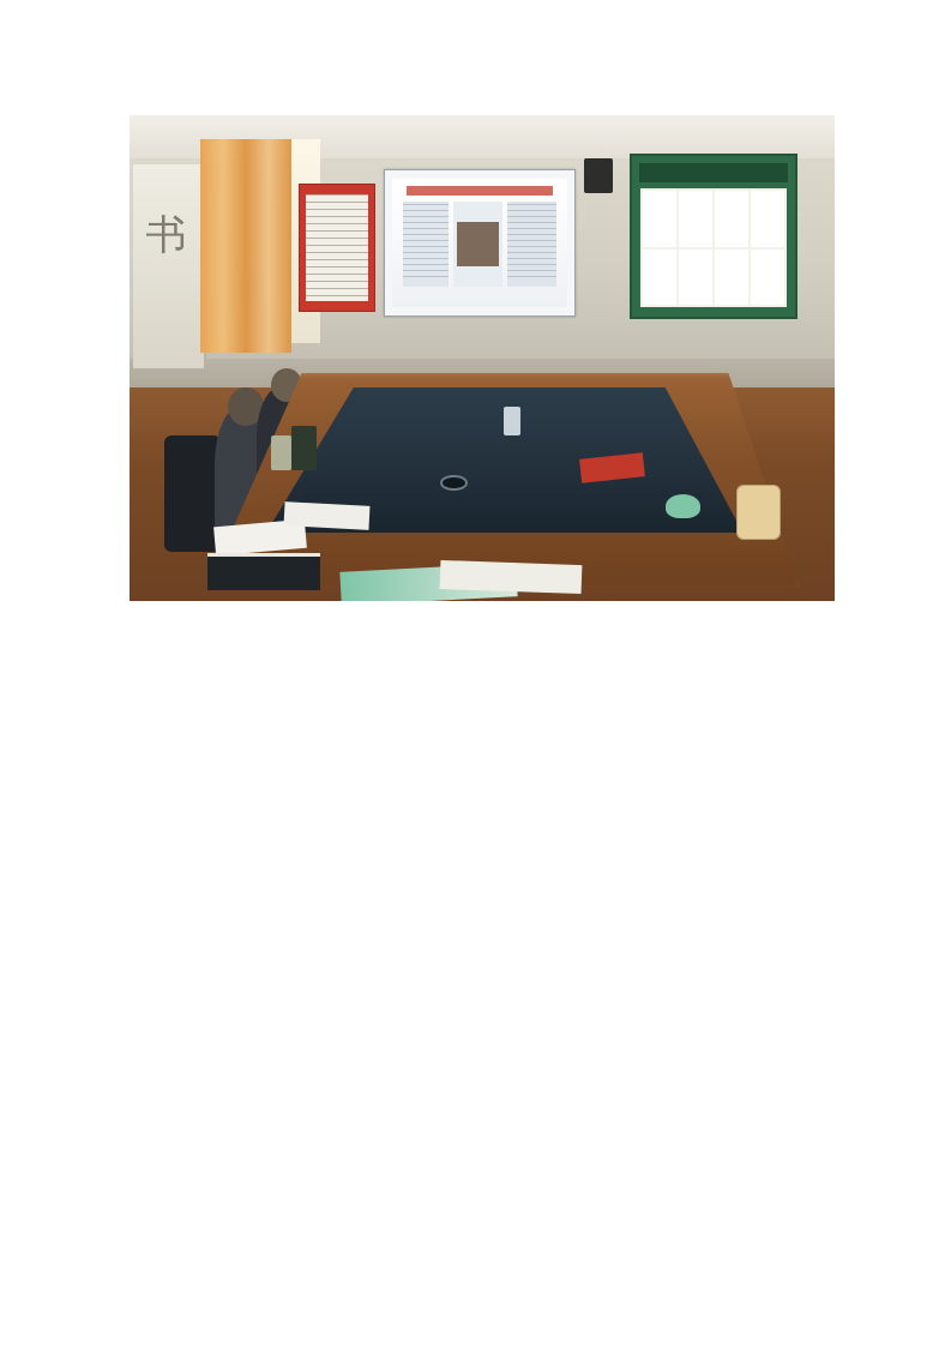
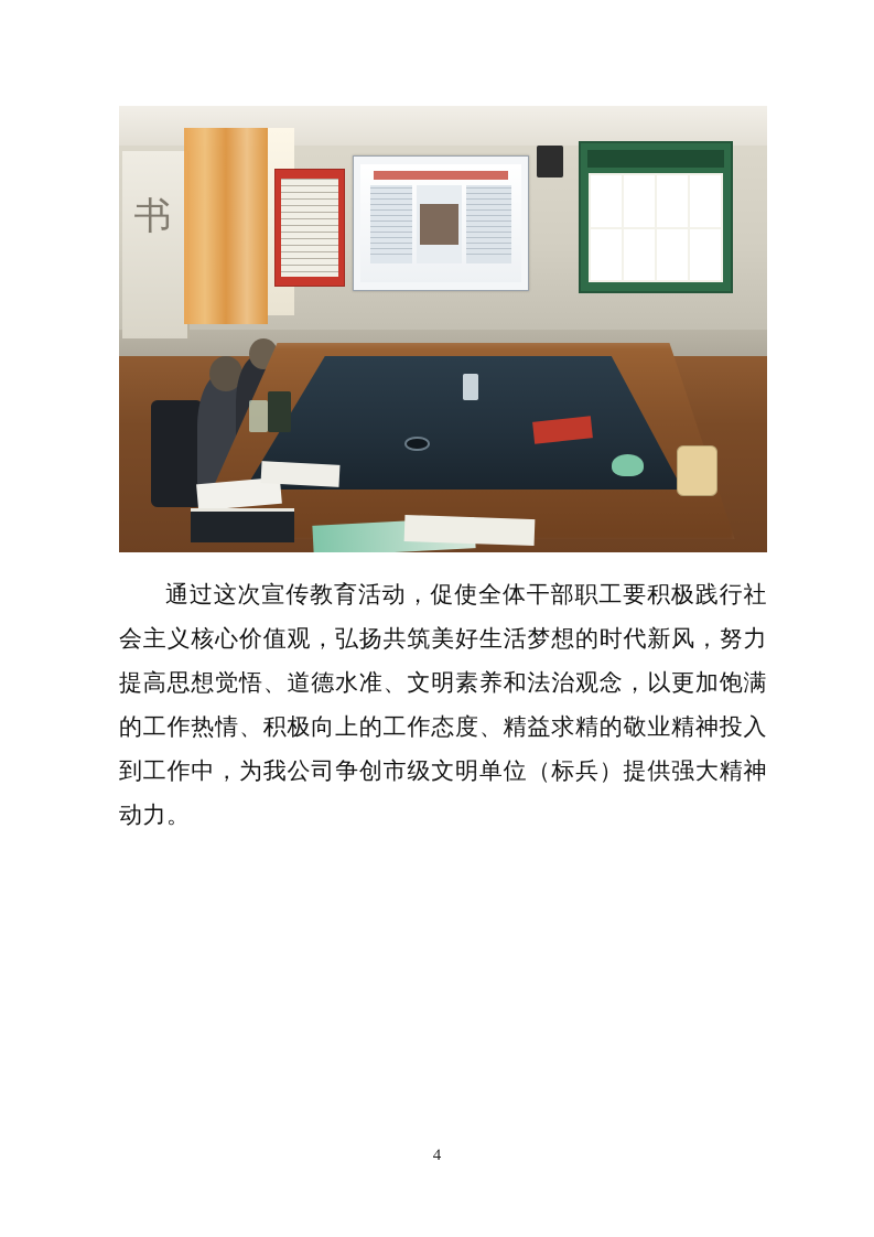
+ 通过这次宣传教育活动，促使全体干部职工要积极践行社会主义核心价值观，弘扬共筑美好生活梦想的时代新风，努力提高思想觉悟、道德水准、文明素养和法治观念，以更加饱满的工作热情、积极向上的工作态度、精益求精的敬业精神投入到工作中，为我公司争创市级文明单位（标兵）提供强大精神动力。
+ 4
